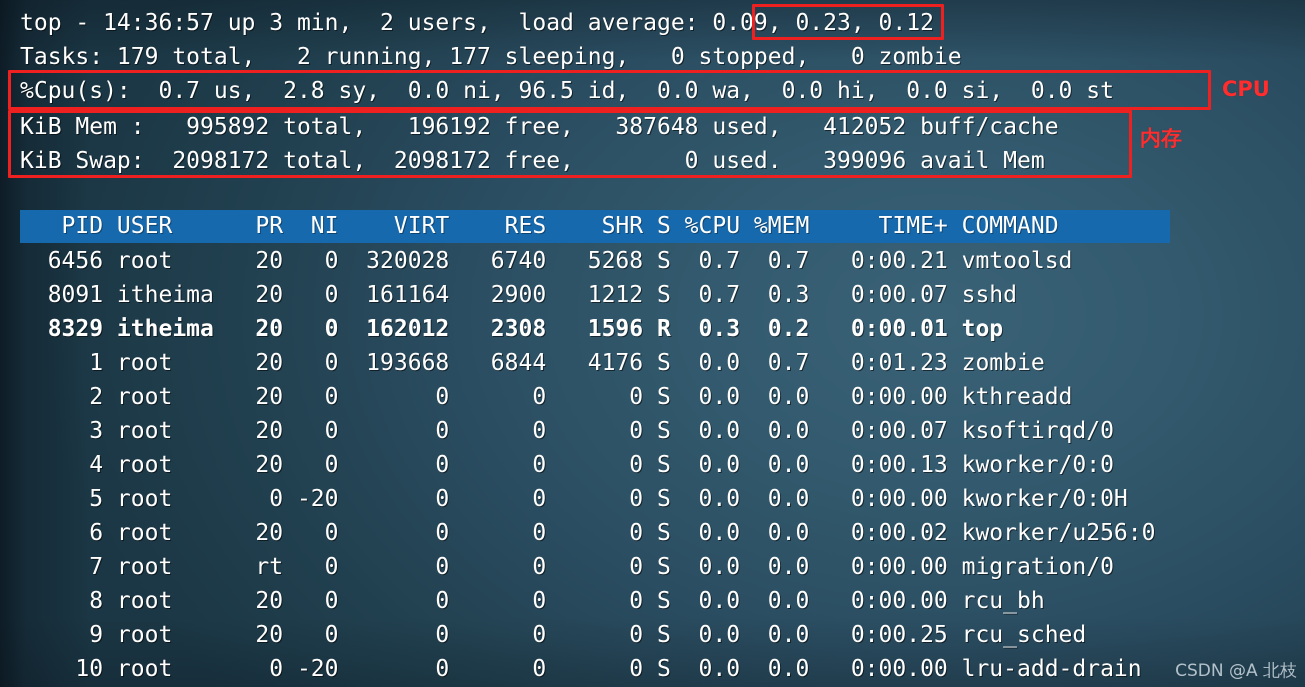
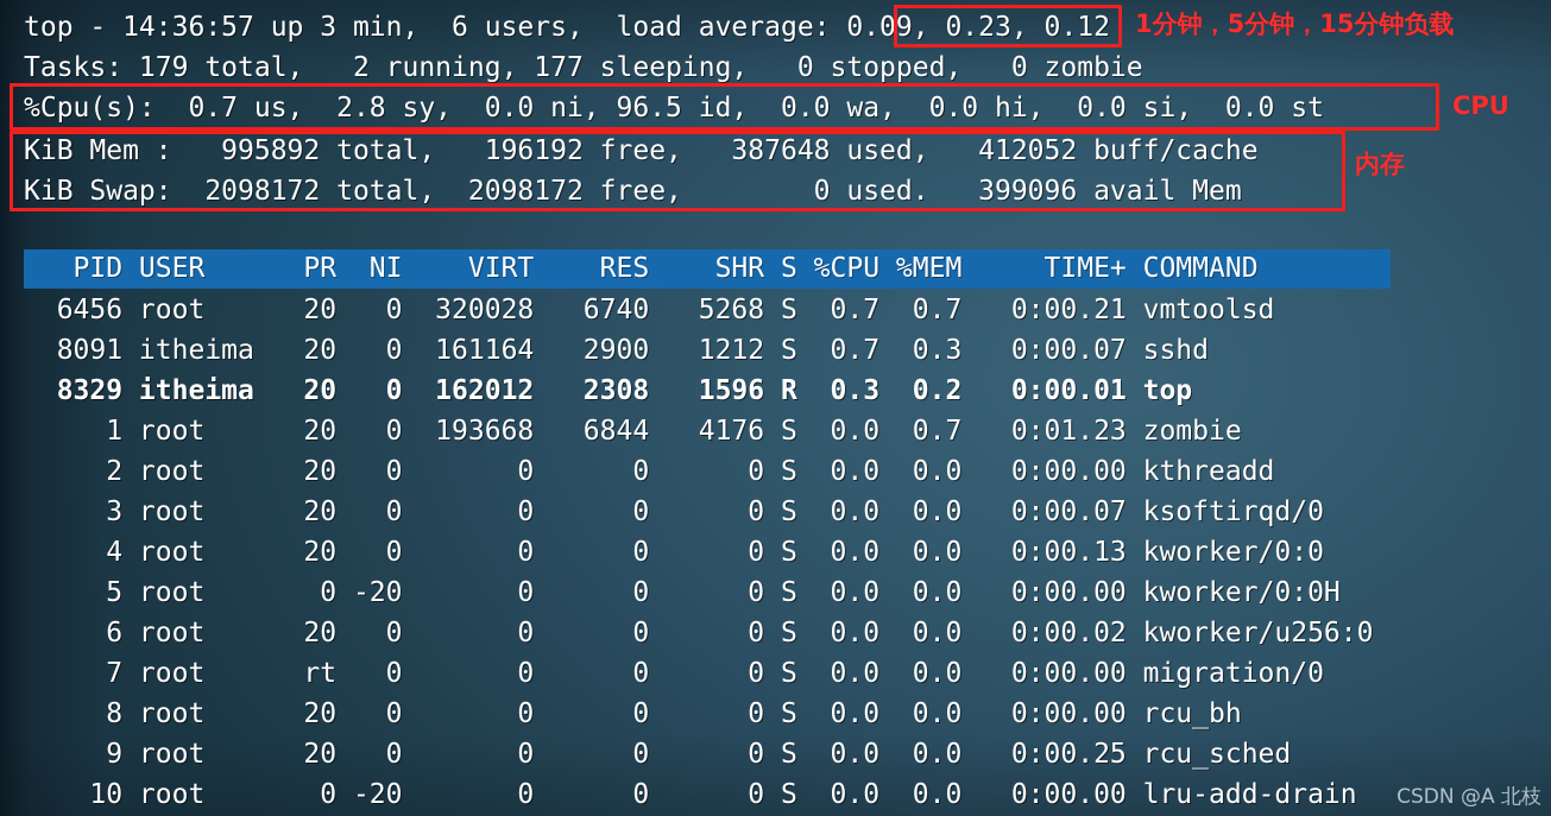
- top - 14:36:57 up 3 min, 2 users, load average: 0.09, 0.23, 0.12
+ top - 14:36:57 up 3 min, 6 users, load average: 0.09, 0.23, 0.12
  Tasks: 179 total, 2 running, 177 sleeping, 0 stopped, 0 zombie
  %Cpu(s): 0.7 us, 2.8 sy, 0.0 ni, 96.5 id, 0.0 wa, 0.0 hi, 0.0 si, 0.0 st
  KiB Mem : 995892 total, 196192 free, 387648 used, 412052 buff/cache
  KiB Swap: 2098172 total, 2098172 free, 0 used. 399096 avail Mem
  PID USER PR NI VIRT RES SHR S %CPU %MEM TIME+ COMMAND
  6456 root 20 0 320028 6740 5268 S 0.7 0.7 0:00.21 vmtoolsd
  8091 itheima 20 0 161164 2900 1212 S 0.7 0.3 0:00.07 sshd
  8329 itheima 20 0 162012 2308 1596 R 0.3 0.2 0:00.01 top
  1 root 20 0 193668 6844 4176 S 0.0 0.7 0:01.23 zombie
  2 root 20 0 0 0 0 S 0.0 0.0 0:00.00 kthreadd
  3 root 20 0 0 0 0 S 0.0 0.0 0:00.07 ksoftirqd/0
  4 root 20 0 0 0 0 S 0.0 0.0 0:00.13 kworker/0:0
  5 root 0 -20 0 0 0 S 0.0 0.0 0:00.00 kworker/0:0H
  6 root 20 0 0 0 0 S 0.0 0.0 0:00.02 kworker/u256:0
  7 root rt 0 0 0 0 S 0.0 0.0 0:00.00 migration/0
  8 root 20 0 0 0 0 S 0.0 0.0 0:00.00 rcu_bh
  9 root 20 0 0 0 0 S 0.0 0.0 0:00.25 rcu_sched
  10 root 0 -20 0 0 0 S 0.0 0.0 0:00.00 lru-add-drain
+ 1分钟，5分钟，15分钟负载
  CPU
  内存
  CSDN @A 北枝
